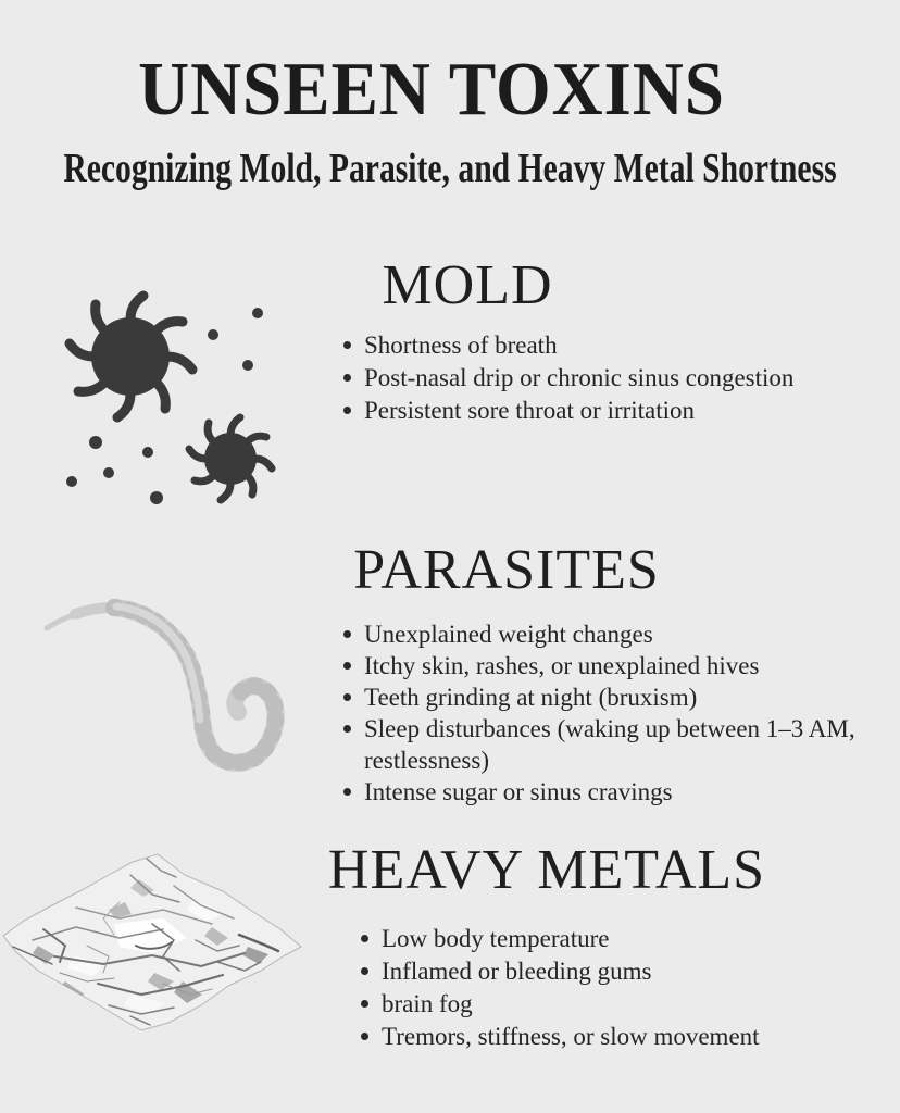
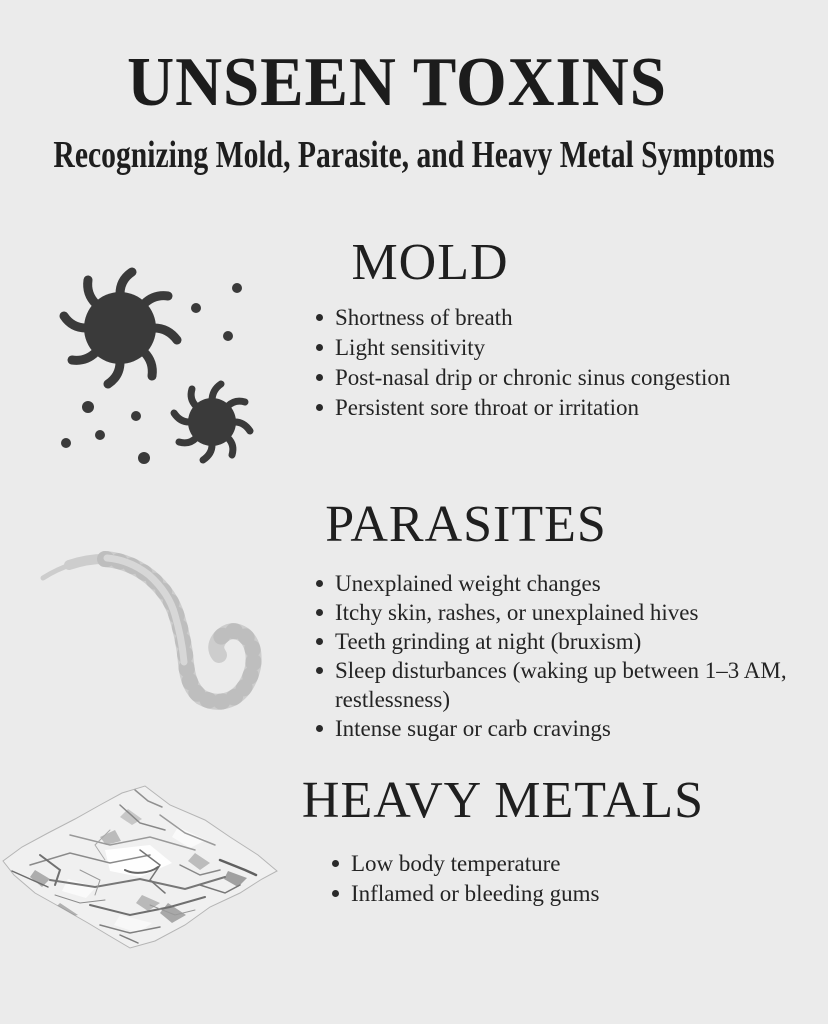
  UNSEEN TOXINS
- Recognizing Mold, Parasite, and Heavy Metal Shortness
+ Recognizing Mold, Parasite, and Heavy Metal Symptoms
  MOLD
  Shortness of breath
+ Light sensitivity
  Post-nasal drip or chronic sinus congestion
  Persistent sore throat or irritation
  PARASITES
  Unexplained weight changes
  Itchy skin, rashes, or unexplained hives
  Teeth grinding at night (bruxism)
  Sleep disturbances (waking up between 1–3 AM, restlessness)
- Intense sugar or sinus cravings
+ Intense sugar or carb cravings
  HEAVY METALS
  Low body temperature
  Inflamed or bleeding gums
- brain fog
- Tremors, stiffness, or slow movement
